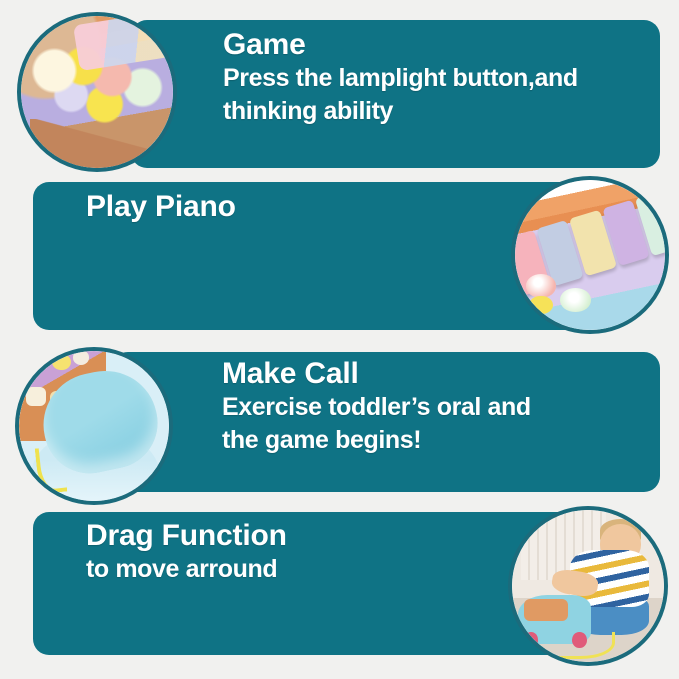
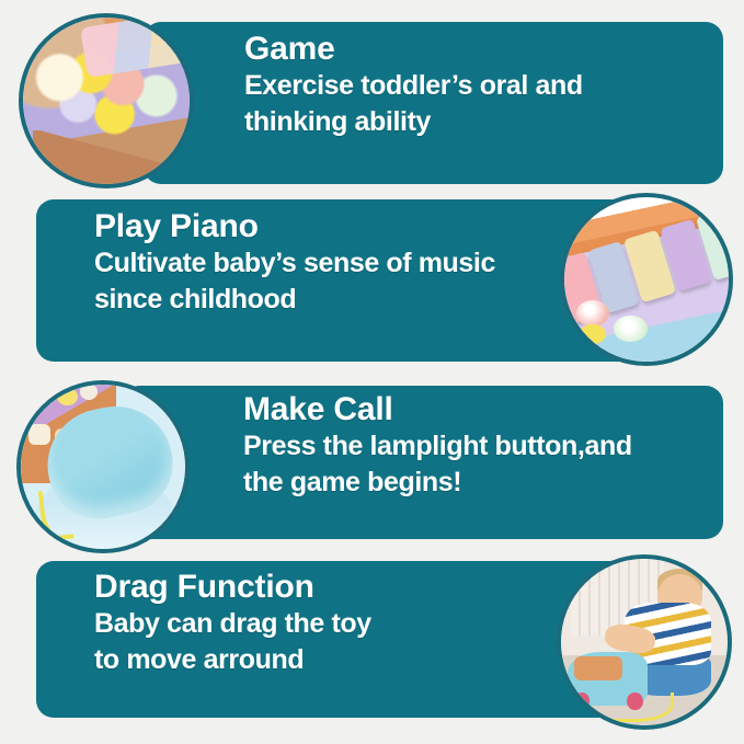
  Game
- Press the lamplight button,and
+ Exercise toddler’s oral and
  thinking ability
  Play Piano
+ Cultivate baby’s sense of music
+ since childhood
  Make Call
- Exercise toddler’s oral and
+ Press the lamplight button,and
  the game begins!
  Drag Function
+ Baby can drag the toy
  to move arround
